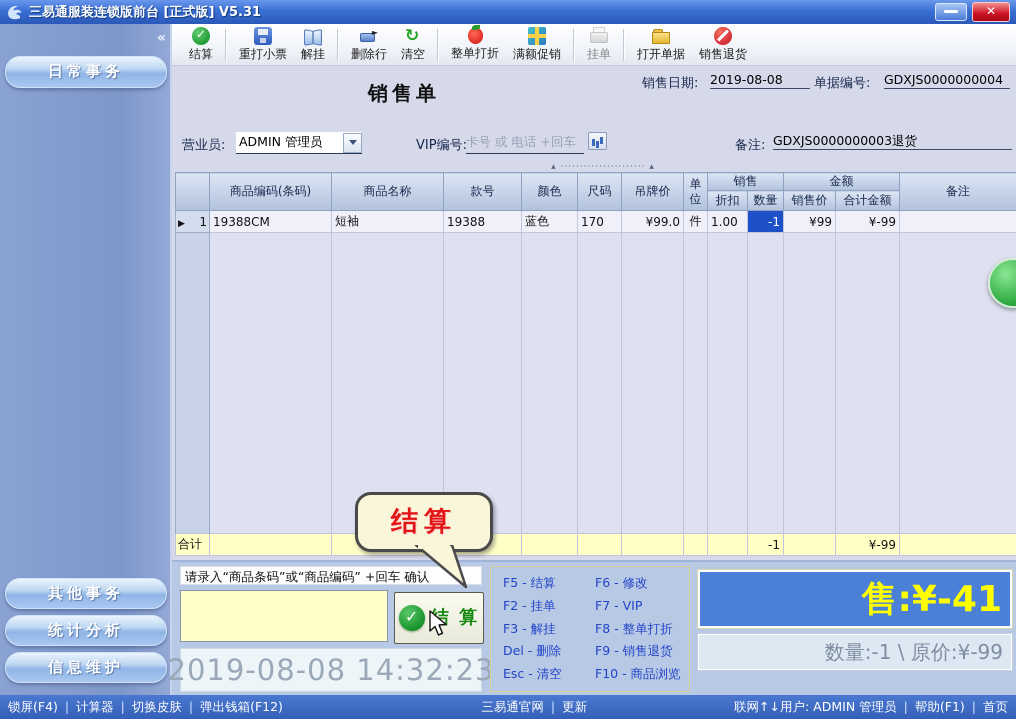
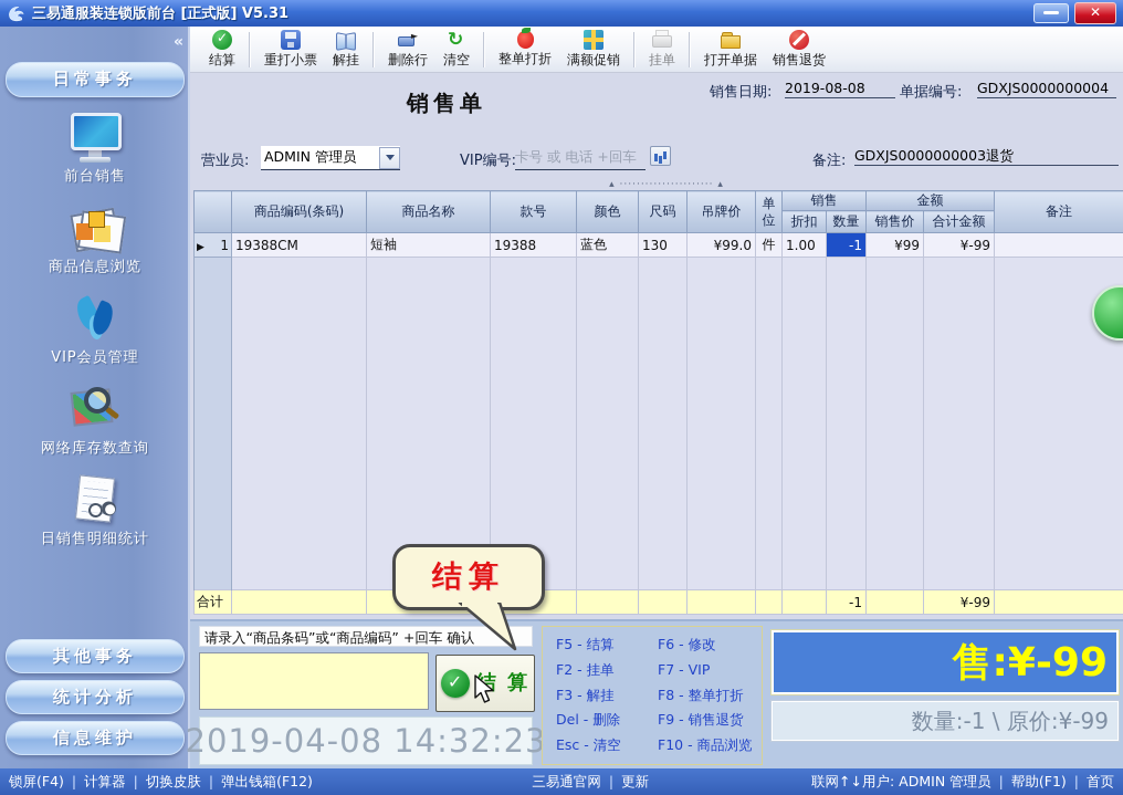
  三易通服装连锁版前台 [正式版] V5.31
  «
  日常事务
+ 前台销售
+ 商品信息浏览
+ VIP会员管理
+ 网络库存数查询
+ 日销售明细统计
  其他事务
  统计分析
  信息维护
  结算
  重打小票
  解挂
  删除行
  清空
  整单打折
  满额促销
  挂单
  打开单据
  销售退货
  销售单
  销售日期:
  2019-08-08
  单据编号:
  GDXJS0000000004
  营业员:
  ADMIN 管理员
  VIP编号:
  卡号 或 电话 +回车
  备注:
  GDXJS0000000003退货
  	商品编码(条码)	商品名称	款号	颜色	尺码	吊牌价	单位	销售	金额	备注
  折扣	数量	销售价	合计金额
- 1	19388CM	短袖	19388	蓝色	170	¥99.0	件	1.00	-1	¥99	¥-99
+ 1	19388CM	短袖	19388	蓝色	130	¥99.0	件	1.00	-1	¥99	¥-99
  合计									-1		¥-99
  请录入“商品条码”或“商品编码” +回车 确认
  结 算
- 2019-08-08 14:32:23
+ 2019-04-08 14:32:23
  F5 - 结算
  F6 - 修改
  F2 - 挂单
  F7 - VIP
  F3 - 解挂
  F8 - 整单打折
  Del - 删除
  F9 - 销售退货
  Esc - 清空
  F10 - 商品浏览
- 售:¥-41
+ 售:¥-99
  数量:-1 \ 原价:¥-99
  结算
  锁屏(F4)
  计算器
  切换皮肤
  弹出钱箱(F12)
  三易通官网
  更新
  联网↑↓
  用户: ADMIN 管理员
  帮助(F1)
  首页
